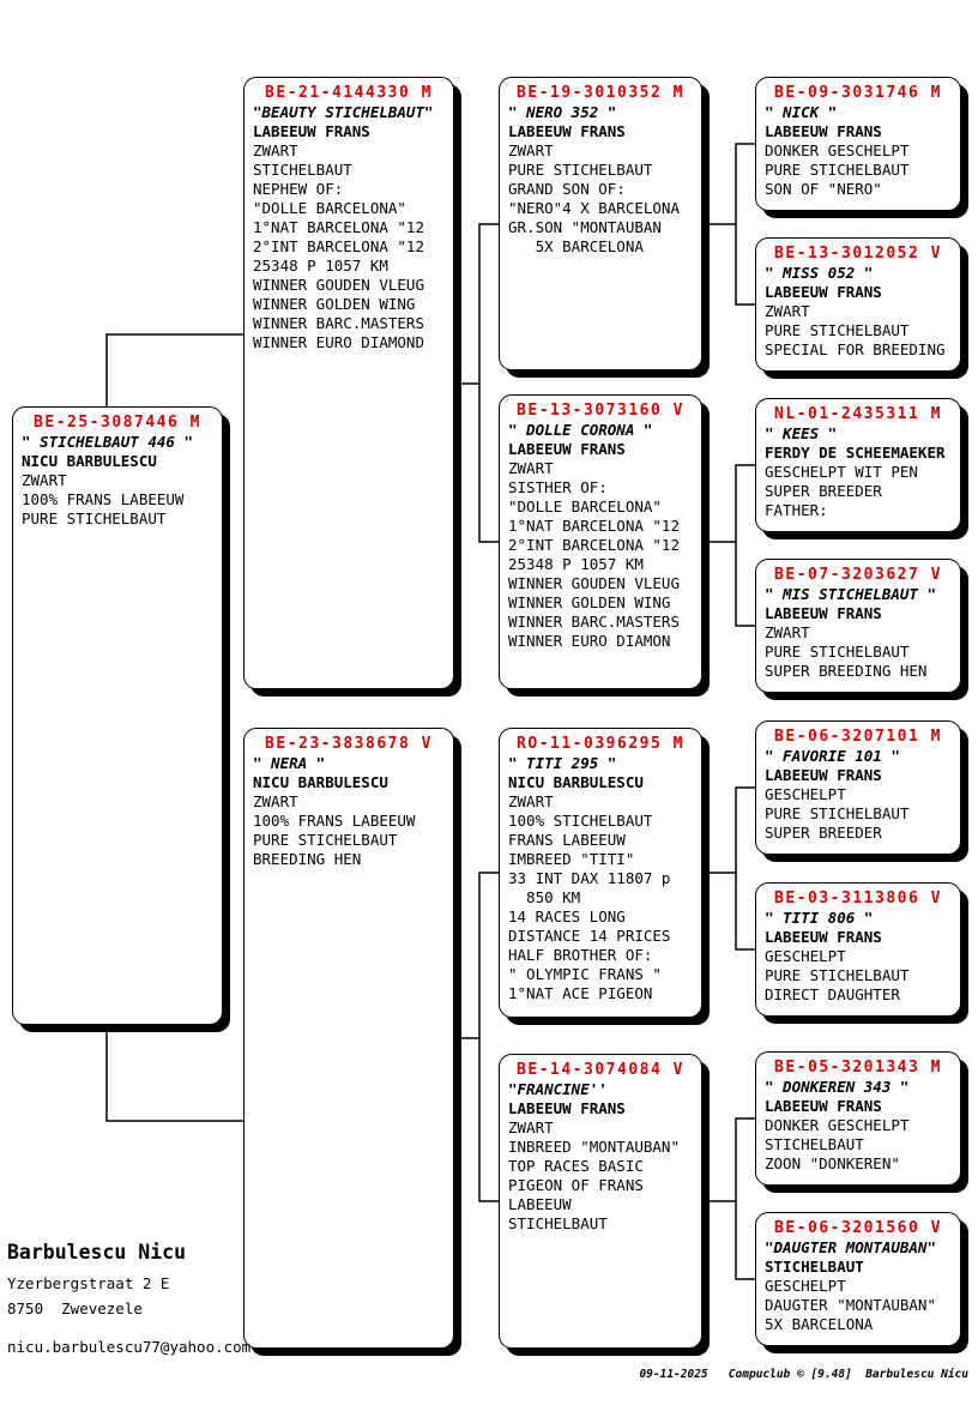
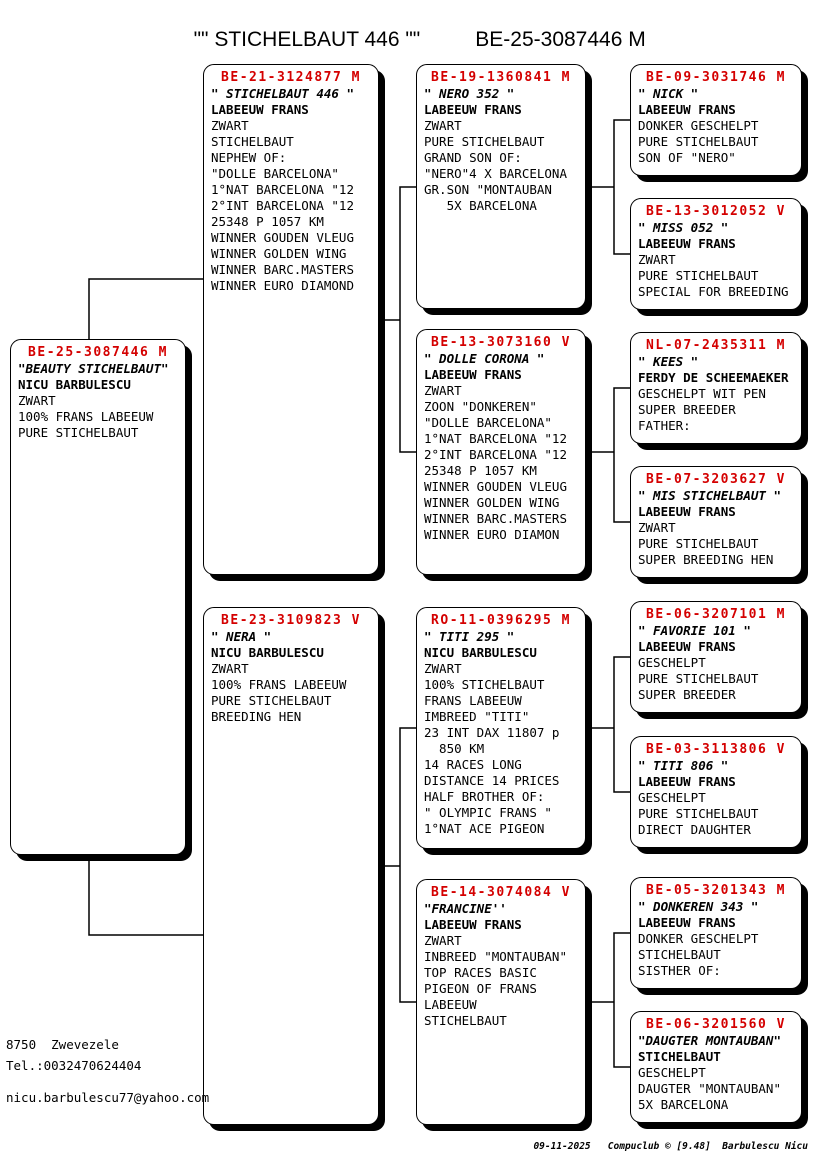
+ "" STICHELBAUT 446 "" BE-25-3087446 M
  BE-25-3087446 M
- " STICHELBAUT 446 "
+ "BEAUTY STICHELBAUT"
  NICU BARBULESCU
  ZWART
  100% FRANS LABEEUW
  PURE STICHELBAUT
- BE-21-4144330 M
+ BE-21-3124877 M
- "BEAUTY STICHELBAUT"
+ " STICHELBAUT 446 "
  LABEEUW FRANS
  ZWART
  STICHELBAUT
  NEPHEW OF:
  "DOLLE BARCELONA"
  1°NAT BARCELONA "12
  2°INT BARCELONA "12
  25348 P 1057 KM
  WINNER GOUDEN VLEUG
  WINNER GOLDEN WING
  WINNER BARC.MASTERS
  WINNER EURO DIAMOND
- BE-23-3838678 V
+ BE-23-3109823 V
  " NERA "
  NICU BARBULESCU
  ZWART
  100% FRANS LABEEUW
  PURE STICHELBAUT
  BREEDING HEN
- BE-19-3010352 M
+ BE-19-1360841 M
  " NERO 352 "
  LABEEUW FRANS
  ZWART
  PURE STICHELBAUT
  GRAND SON OF:
  "NERO"4 X BARCELONA
  GR.SON "MONTAUBAN
  5X BARCELONA
  BE-13-3073160 V
  " DOLLE CORONA "
  LABEEUW FRANS
  ZWART
- SISTHER OF:
+ ZOON "DONKEREN"
  "DOLLE BARCELONA"
  1°NAT BARCELONA "12
  2°INT BARCELONA "12
  25348 P 1057 KM
  WINNER GOUDEN VLEUG
  WINNER GOLDEN WING
  WINNER BARC.MASTERS
  WINNER EURO DIAMON
  RO-11-0396295 M
  " TITI 295 "
  NICU BARBULESCU
  ZWART
  100% STICHELBAUT
  FRANS LABEEUW
  IMBREED "TITI"
- 33 INT DAX 11807 p
+ 23 INT DAX 11807 p
  850 KM
  14 RACES LONG
  DISTANCE 14 PRICES
  HALF BROTHER OF:
  " OLYMPIC FRANS "
  1°NAT ACE PIGEON
  BE-14-3074084 V
  "FRANCINE''
  LABEEUW FRANS
  ZWART
  INBREED "MONTAUBAN"
  TOP RACES BASIC
  PIGEON OF FRANS
  LABEEUW
  STICHELBAUT
  BE-09-3031746 M
  " NICK "
  LABEEUW FRANS
  DONKER GESCHELPT
  PURE STICHELBAUT
  SON OF "NERO"
  BE-13-3012052 V
  " MISS 052 "
  LABEEUW FRANS
  ZWART
  PURE STICHELBAUT
  SPECIAL FOR BREEDING
- NL-01-2435311 M
+ NL-07-2435311 M
  " KEES "
  FERDY DE SCHEEMAEKER
  GESCHELPT WIT PEN
  SUPER BREEDER
  FATHER:
  BE-07-3203627 V
  " MIS STICHELBAUT "
  LABEEUW FRANS
  ZWART
  PURE STICHELBAUT
  SUPER BREEDING HEN
  BE-06-3207101 M
  " FAVORIE 101 "
  LABEEUW FRANS
  GESCHELPT
  PURE STICHELBAUT
  SUPER BREEDER
  BE-03-3113806 V
  " TITI 806 "
  LABEEUW FRANS
  GESCHELPT
  PURE STICHELBAUT
  DIRECT DAUGHTER
  BE-05-3201343 M
  " DONKEREN 343 "
  LABEEUW FRANS
  DONKER GESCHELPT
  STICHELBAUT
- ZOON "DONKEREN"
+ SISTHER OF:
  BE-06-3201560 V
  "DAUGTER MONTAUBAN"
  STICHELBAUT
  GESCHELPT
  DAUGTER "MONTAUBAN"
  5X BARCELONA
- Barbulescu Nicu
- Yzerbergstraat 2 E
  8750 Zwevezele
+ Tel.:0032470624404
  nicu.barbulescu77@yahoo.com
  09-11-2025 Compuclub © [9.48] Barbulescu Nicu
